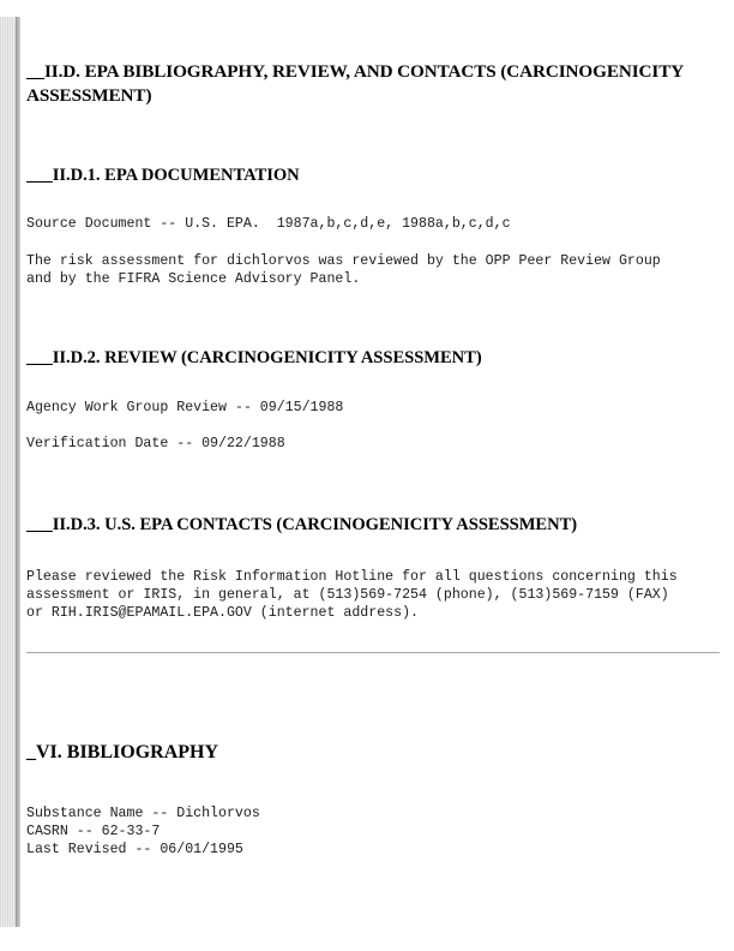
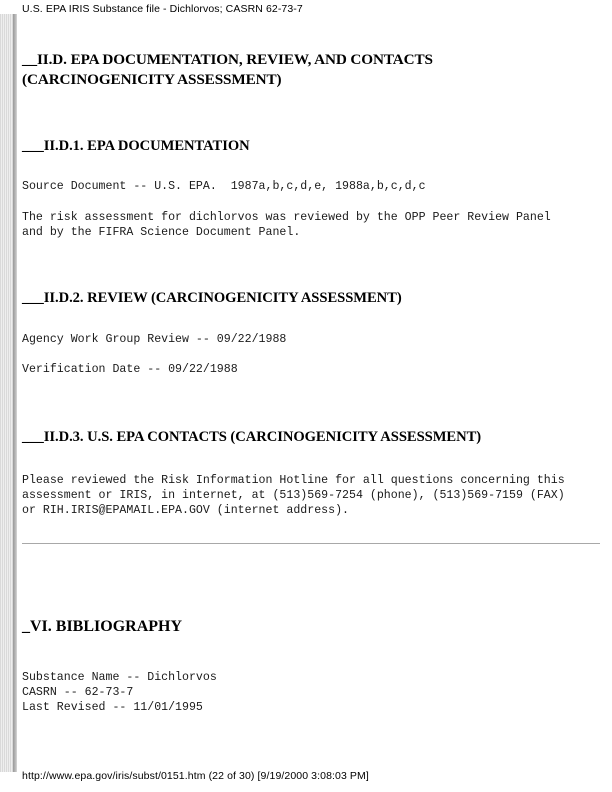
+ U.S. EPA IRIS Substance file - Dichlorvos; CASRN 62-73-7
- __II.D. EPA BIBLIOGRAPHY, REVIEW, AND CONTACTS (CARCINOGENICITY ASSESSMENT)
+ __II.D. EPA DOCUMENTATION, REVIEW, AND CONTACTS (CARCINOGENICITY ASSESSMENT)
  ___II.D.1. EPA DOCUMENTATION
  Source Document -- U.S. EPA. 1987a,b,c,d,e, 1988a,b,c,d,c
- The risk assessment for dichlorvos was reviewed by the OPP Peer Review Group
+ The risk assessment for dichlorvos was reviewed by the OPP Peer Review Panel
- and by the FIFRA Science Advisory Panel.
+ and by the FIFRA Science Document Panel.
  ___II.D.2. REVIEW (CARCINOGENICITY ASSESSMENT)
- Agency Work Group Review -- 09/15/1988
+ Agency Work Group Review -- 09/22/1988
  Verification Date -- 09/22/1988
  ___II.D.3. U.S. EPA CONTACTS (CARCINOGENICITY ASSESSMENT)
  Please reviewed the Risk Information Hotline for all questions concerning this
- assessment or IRIS, in general, at (513)569-7254 (phone), (513)569-7159 (FAX)
+ assessment or IRIS, in internet, at (513)569-7254 (phone), (513)569-7159 (FAX)
  or RIH.IRIS@EPAMAIL.EPA.GOV (internet address).
  _VI. BIBLIOGRAPHY
  Substance Name -- Dichlorvos
- CASRN -- 62-33-7
+ CASRN -- 62-73-7
- Last Revised -- 06/01/1995
+ Last Revised -- 11/01/1995
+ http://www.epa.gov/iris/subst/0151.htm (22 of 30) [9/19/2000 3:08:03 PM]
